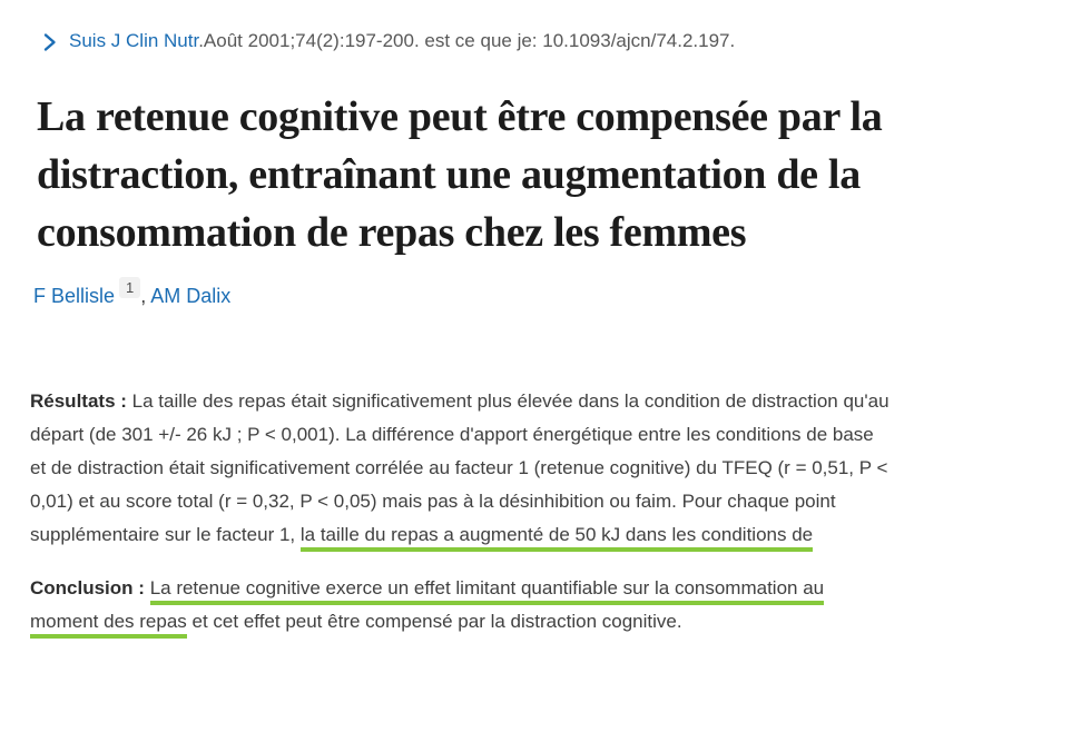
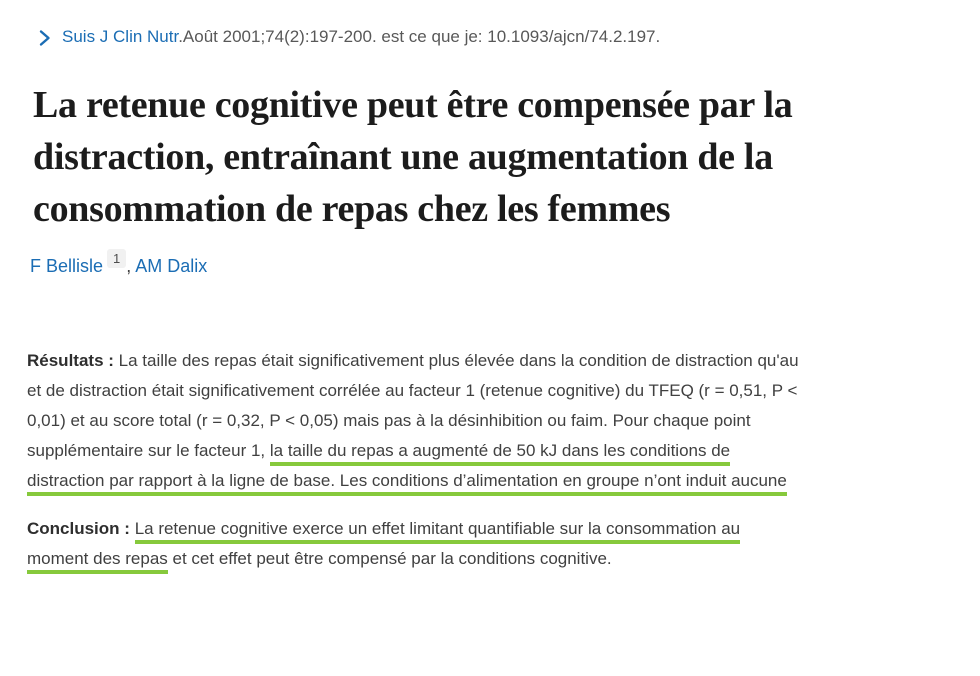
  Suis J Clin Nutr.Août 2001;74(2):197-200. est ce que je: 10.1093/ajcn/74.2.197.
  La retenue cognitive peut être compensée par la
  distraction, entraînant une augmentation de la
  consommation de repas chez les femmes
  F Bellisle 1, AM Dalix
  Résultats : La taille des repas était significativement plus élevée dans la condition de distraction qu'au
- départ (de 301 +/- 26 kJ ; P < 0,001). La différence d'apport énergétique entre les conditions de base
  et de distraction était significativement corrélée au facteur 1 (retenue cognitive) du TFEQ (r = 0,51, P <
  0,01) et au score total (r = 0,32, P < 0,05) mais pas à la désinhibition ou faim. Pour chaque point
  supplémentaire sur le facteur 1, la taille du repas a augmenté de 50 kJ dans les conditions de
+ distraction par rapport à la ligne de base. Les conditions d’alimentation en groupe n’ont induit aucune
  Conclusion : La retenue cognitive exerce un effet limitant quantifiable sur la consommation au
- moment des repas et cet effet peut être compensé par la distraction cognitive.
+ moment des repas et cet effet peut être compensé par la conditions cognitive.
